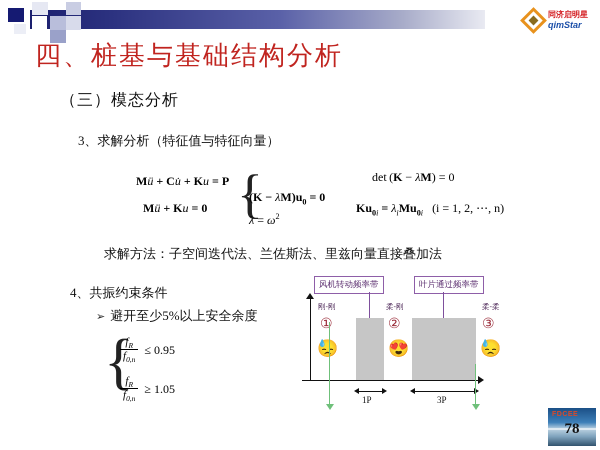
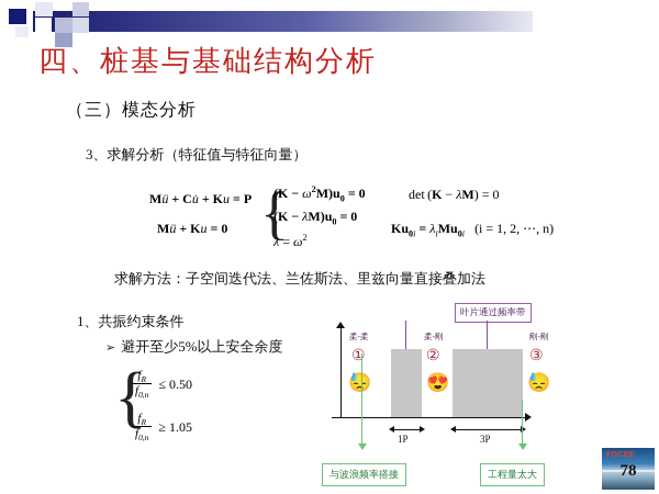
- 同济启明星
- qimStar
  四、桩基与基础结构分析
  （三）模态分析
  3、求解分析（特征值与特征向量）
  Mü + Cu̇ + Ku = P
  Mü + Ku = 0
  {
+ (K − ω2M)u0 = 0
  (K − λM)u0 = 0
  λ = ω2
  det (K − λM) = 0
  Ku0i = λiMu0i (i = 1, 2, ⋯, n)
  求解方法：子空间迭代法、兰佐斯法、里兹向量直接叠加法
- 4、共振约束条件
+ 1、共振约束条件
  ➢ 避开至少5%以上安全余度
  {
  fR
  f0,n
- ≤ 0.95
+ ≤ 0.50
  fR
  f0,n
  ≥ 1.05
- 风机转动频率带
  叶片通过频率带
- 刚-刚
+ 柔-柔
  柔-刚
- 柔-柔
+ 刚-刚
  ①
  ②
  ③
  😓
  😍
  😓
  1P
  3P
+ 与波浪频率搭接
+ 工程量太大
  78
